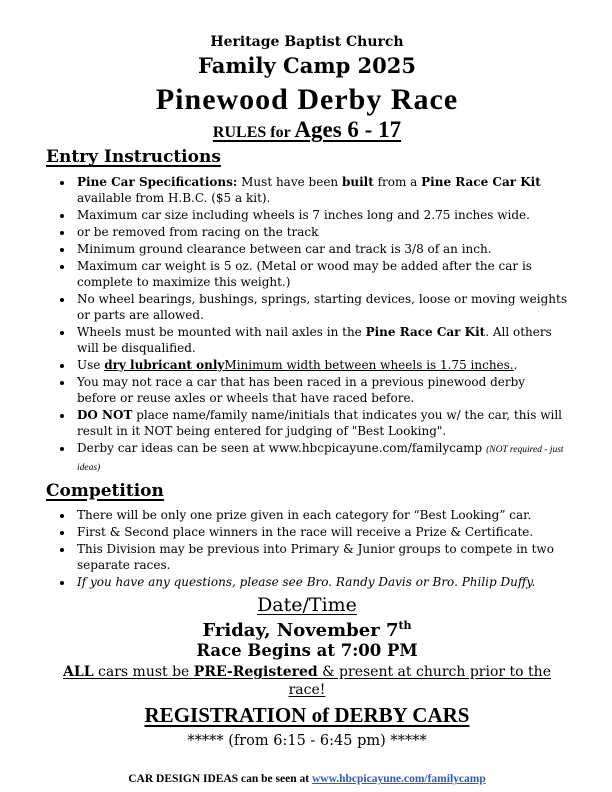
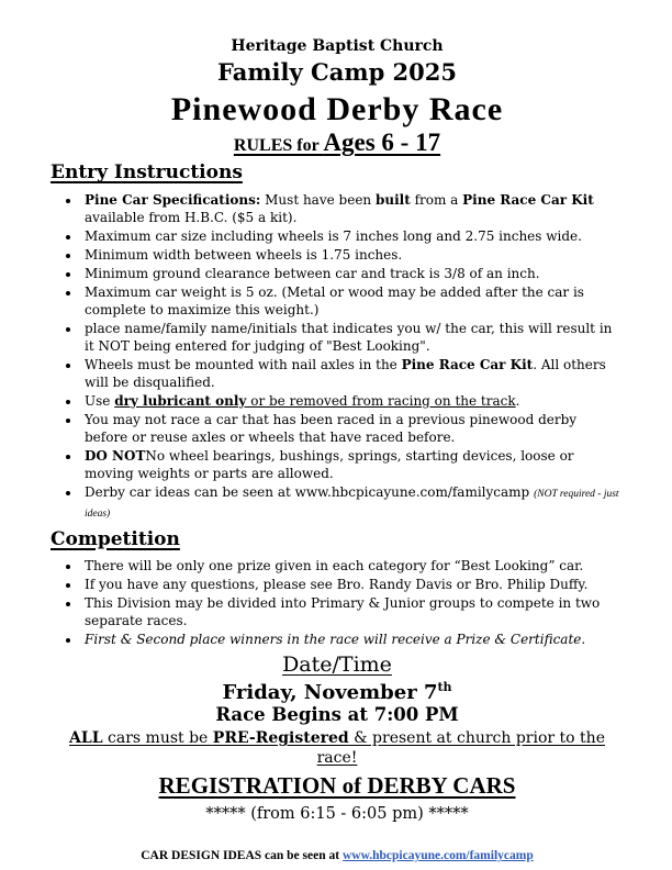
  Heritage Baptist Church
  Family Camp 2025
  Pinewood Derby Race
  RULES for Ages 6 - 17
  Entry Instructions
  Pine Car Specifications: Must have been built from a Pine Race Car Kit available from H.B.C. ($5 a kit).
  Maximum car size including wheels is 7 inches long and 2.75 inches wide.
- or be removed from racing on the track
+ Minimum width between wheels is 1.75 inches.
  Minimum ground clearance between car and track is 3/8 of an inch.
  Maximum car weight is 5 oz. (Metal or wood may be added after the car is complete to maximize this weight.)
- No wheel bearings, bushings, springs, starting devices, loose or moving weights or parts are allowed.
+ place name/family name/initials that indicates you w/ the car, this will result in it NOT being entered for judging of "Best Looking".
  Wheels must be mounted with nail axles in the Pine Race Car Kit. All others will be disqualified.
- Use dry lubricant onlyMinimum width between wheels is 1.75 inches..
+ Use dry lubricant only or be removed from racing on the track.
  You may not race a car that has been raced in a previous pinewood derby before or reuse axles or wheels that have raced before.
- DO NOT place name/family name/initials that indicates you w/ the car, this will result in it NOT being entered for judging of "Best Looking".
+ DO NOTNo wheel bearings, bushings, springs, starting devices, loose or moving weights or parts are allowed.
  Derby car ideas can be seen at www.hbcpicayune.com/familycamp (NOT required - just ideas)
  Competition
  There will be only one prize given in each category for “Best Looking” car.
- First & Second place winners in the race will receive a Prize & Certificate.
+ If you have any questions, please see Bro. Randy Davis or Bro. Philip Duffy.
- This Division may be previous into Primary & Junior groups to compete in two separate races.
+ This Division may be divided into Primary & Junior groups to compete in two separate races.
- If you have any questions, please see Bro. Randy Davis or Bro. Philip Duffy.
+ First & Second place winners in the race will receive a Prize & Certificate.
  Date/Time
  Friday, November 7th
  Race Begins at 7:00 PM
  ALL cars must be PRE-Registered & present at church prior to the race!
  REGISTRATION of DERBY CARS
- ***** (from 6:15 - 6:45 pm) *****
+ ***** (from 6:15 - 6:05 pm) *****
  CAR DESIGN IDEAS can be seen at www.hbcpicayune.com/familycamp
